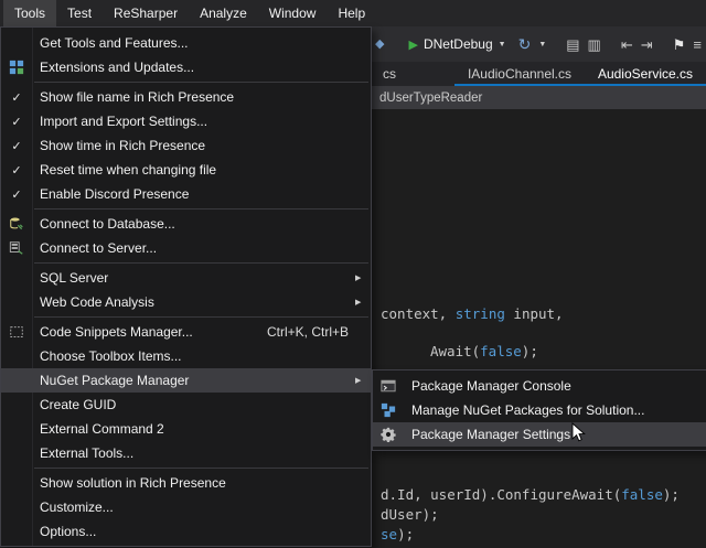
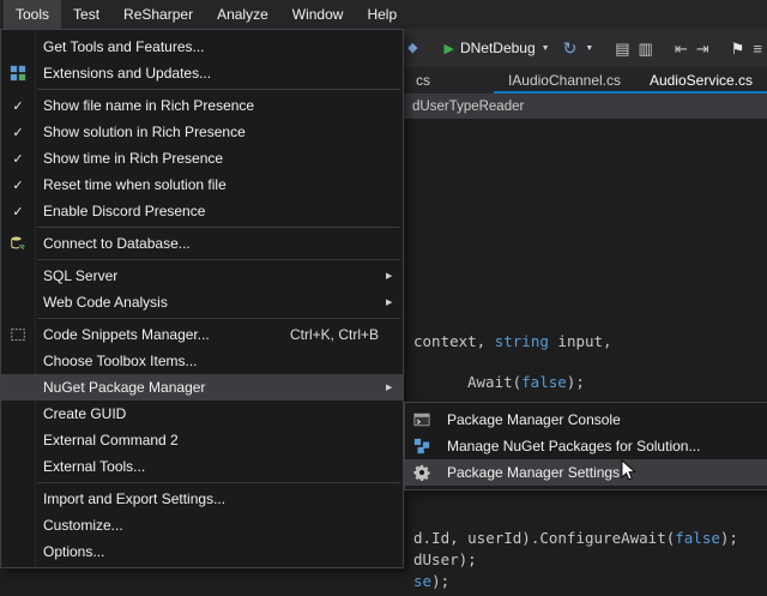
  Tools
  Test
  ReSharper
  Analyze
  Window
  Help
  ◆
  ▶
  DNetDebug
  ↻
  ▤
  ▥
  ⇤
  ⇥
  ⚑
  ≡
  cs
  IAudioChannel.cs
  AudioService.cs
  dUserTypeReader
  context, string input,
  Await(false);
  d.Id, userId).ConfigureAwait(false);
  dUser);
  se);
  Get Tools and Features...
  Extensions and Updates...
  ✓
  Show file name in Rich Presence
  ✓
- Import and Export Settings...
+ Show solution in Rich Presence
  ✓
  Show time in Rich Presence
  ✓
- Reset time when changing file
+ Reset time when solution file
  ✓
  Enable Discord Presence
  Connect to Database...
- Connect to Server...
  SQL Server
  Web Code Analysis
  Code Snippets Manager...
  Ctrl+K, Ctrl+B
  Choose Toolbox Items...
  NuGet Package Manager
  Create GUID
  External Command 2
  External Tools...
- Show solution in Rich Presence
+ Import and Export Settings...
  Customize...
  Options...
  Package Manager Console
  Manage NuGet Packages for Solution...
  Package Manager Settings
